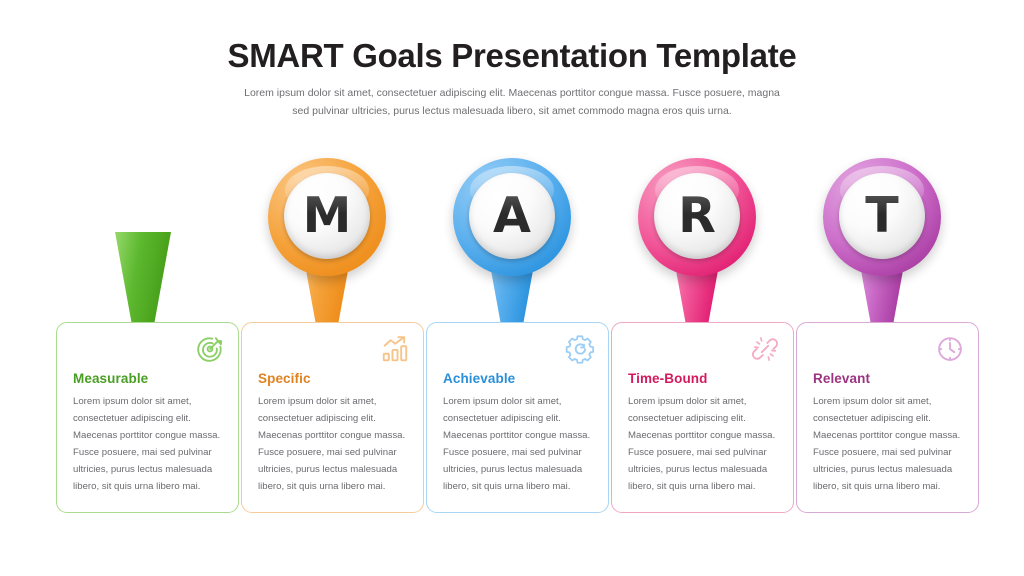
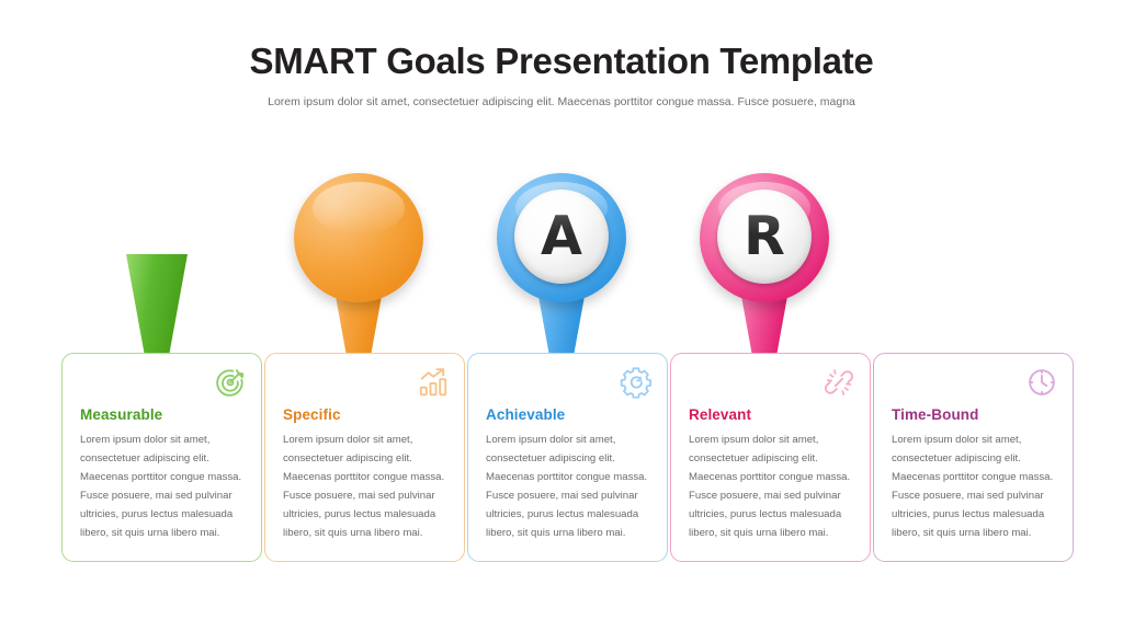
  SMART Goals Presentation Template
  Lorem ipsum dolor sit amet, consectetuer adipiscing elit. Maecenas porttitor congue massa. Fusce posuere, magna
- sed pulvinar ultricies, purus lectus malesuada libero, sit amet commodo magna eros quis urna.
- M
  A
  R
- T
  Measurable
  Lorem ipsum dolor sit amet, consectetuer adipiscing elit. Maecenas porttitor congue massa. Fusce posuere, mai sed pulvinar ultricies, purus lectus malesuada libero, sit quis urna libero mai.
  Specific
  Lorem ipsum dolor sit amet, consectetuer adipiscing elit. Maecenas porttitor congue massa. Fusce posuere, mai sed pulvinar ultricies, purus lectus malesuada libero, sit quis urna libero mai.
  Achievable
  Lorem ipsum dolor sit amet, consectetuer adipiscing elit. Maecenas porttitor congue massa. Fusce posuere, mai sed pulvinar ultricies, purus lectus malesuada libero, sit quis urna libero mai.
- Time-Bound
+ Relevant
  Lorem ipsum dolor sit amet, consectetuer adipiscing elit. Maecenas porttitor congue massa. Fusce posuere, mai sed pulvinar ultricies, purus lectus malesuada libero, sit quis urna libero mai.
- Relevant
+ Time-Bound
  Lorem ipsum dolor sit amet, consectetuer adipiscing elit. Maecenas porttitor congue massa. Fusce posuere, mai sed pulvinar ultricies, purus lectus malesuada libero, sit quis urna libero mai.
